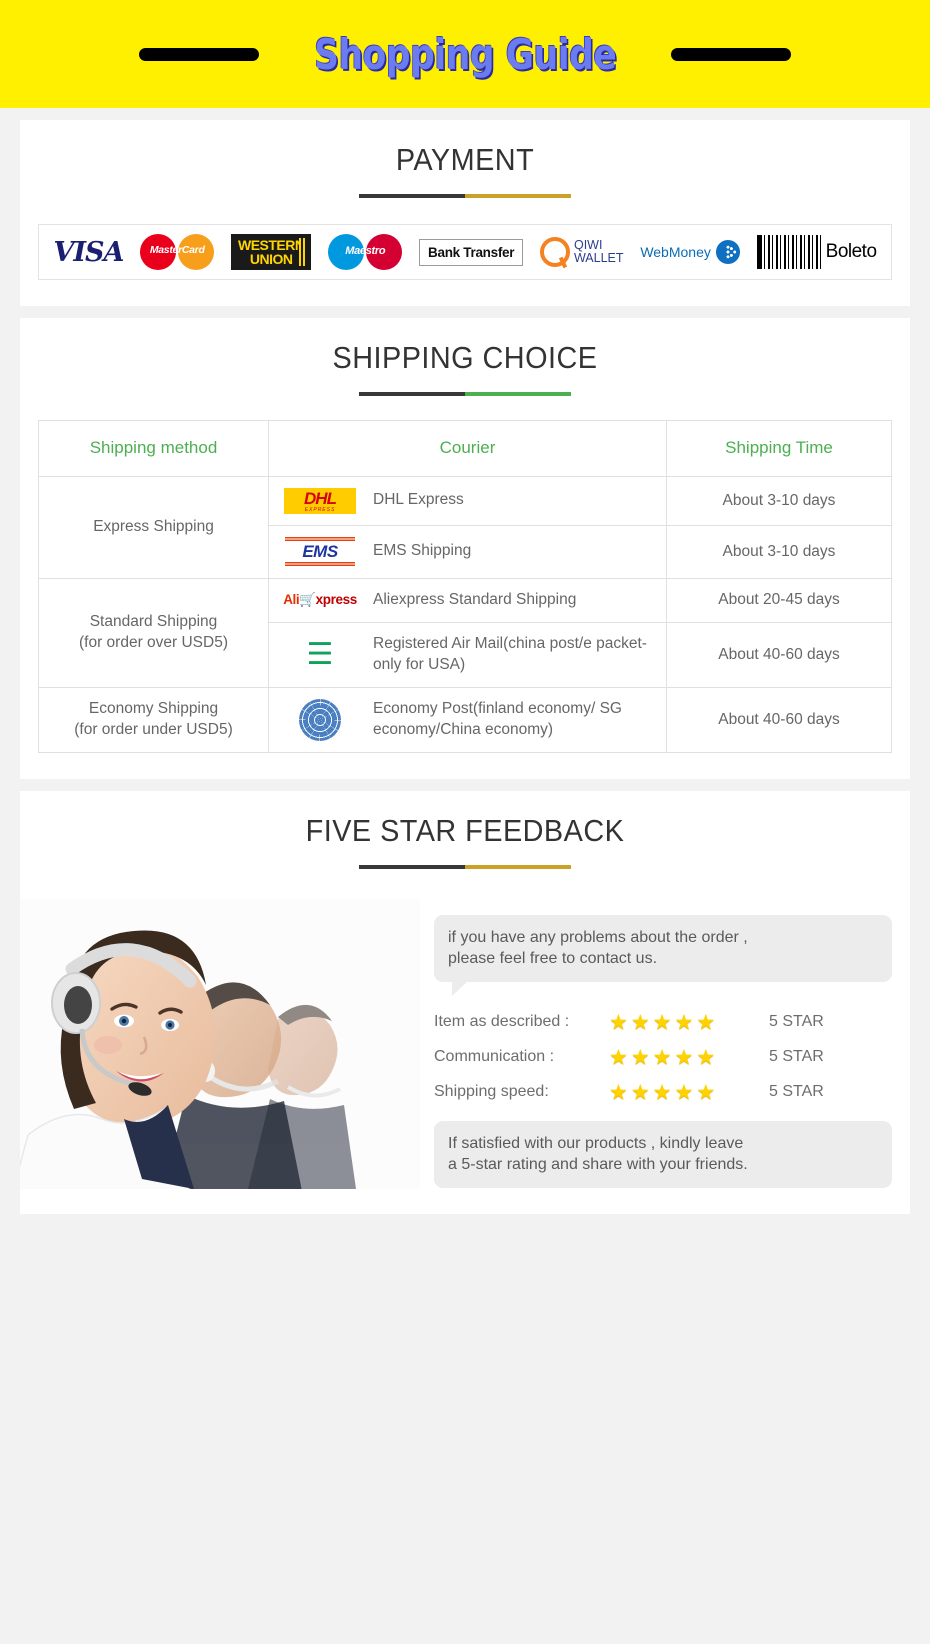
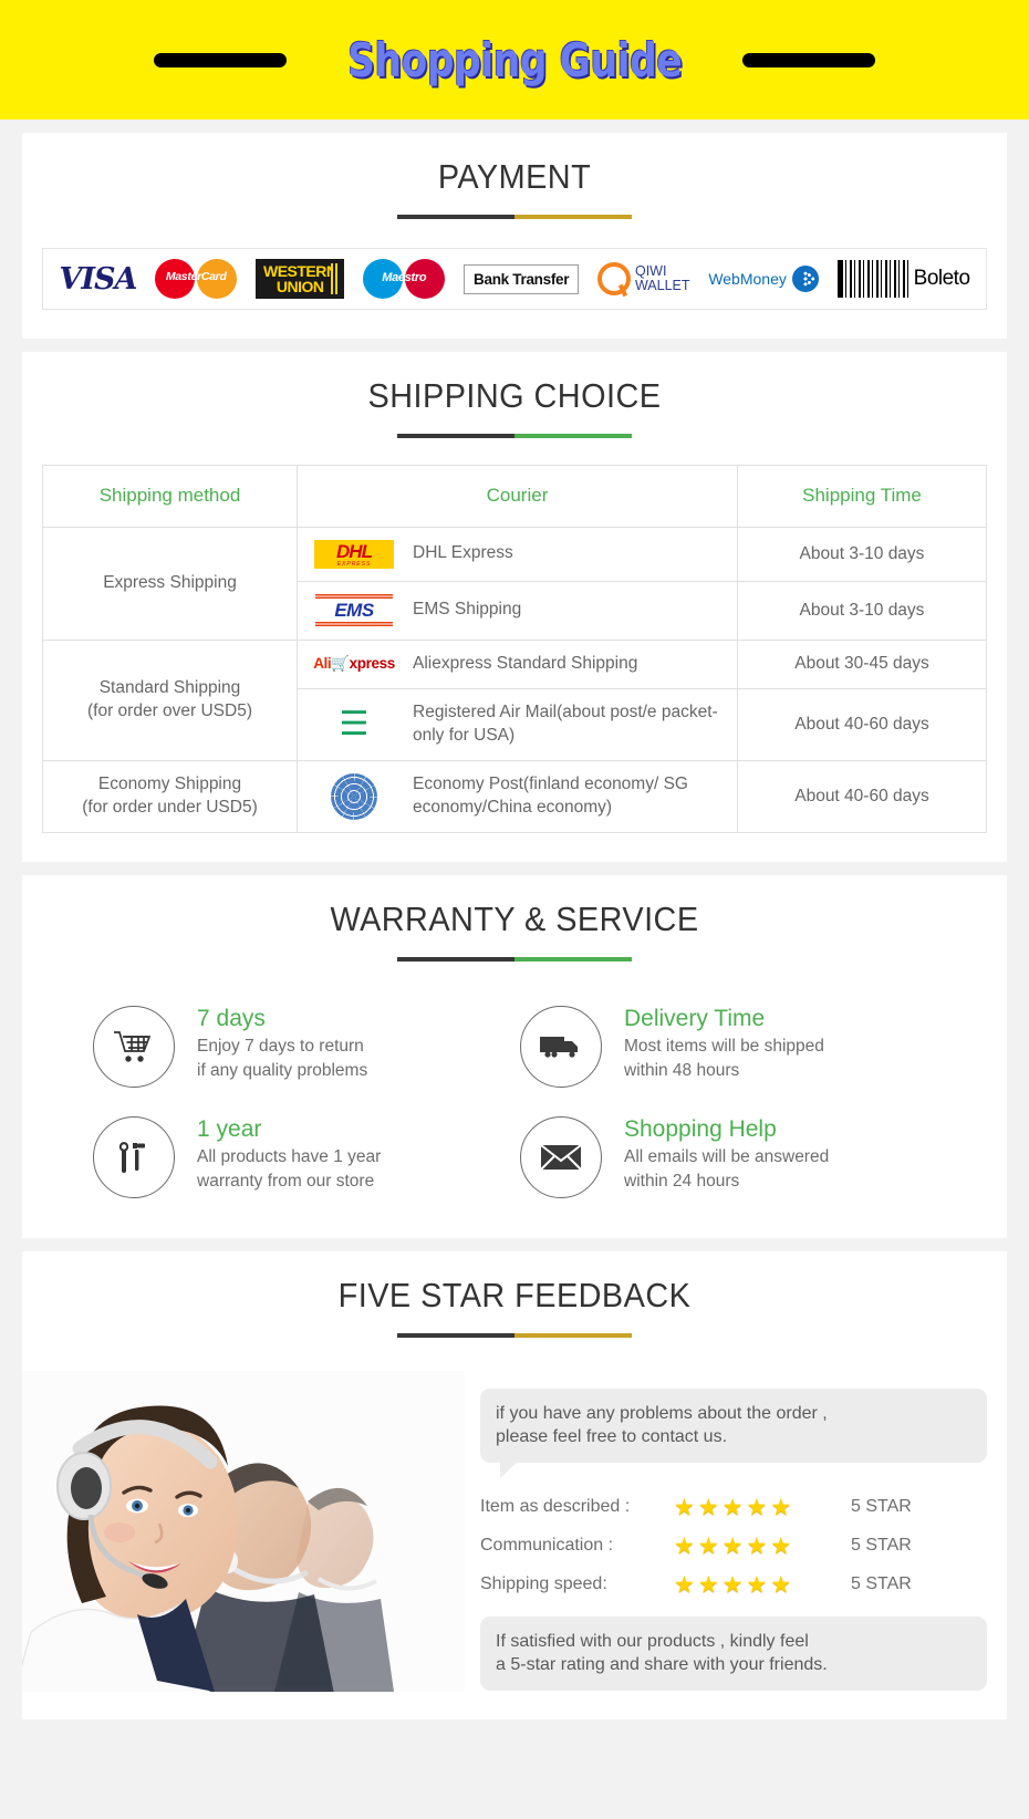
  Shopping Guide
  PAYMENT
  VISA
  MasterCard
  WESTER
  UNION
  Maestro
  Bank Transfer
  QIWI
  WALLET
  WebMoney
  Boleto
  SHIPPING CHOICE
  Shipping method	Courier	Shipping Time
  Express Shipping	DHL DHL Express	About 3-10 days
  EMS EMS Shipping	About 3-10 days
- Standard Shipping(for order over USD5)	Ali🛒xpress Aliexpress Standard Shipping	About 20-45 days
+ Standard Shipping(for order over USD5)	Ali🛒xpress Aliexpress Standard Shipping	About 30-45 days
- ☰ Registered Air Mail(china post/e packet-only for USA)	About 40-60 days
+ ☰ Registered Air Mail(about post/e packet-only for USA)	About 40-60 days
  Economy Shipping(for order under USD5)	Economy Post(finland economy/ SG economy/China economy)	About 40-60 days
+ WARRANTY & SERVICE
+ 7 days
+ Enjoy 7 days to return
+ if any quality problems
+ Delivery Time
+ Most items will be shipped
+ within 48 hours
+ 1 year
+ All products have 1 year
+ warranty from our store
+ Shopping Help
+ All emails will be answered
+ within 24 hours
  FIVE STAR FEEDBACK
  if you have any problems about the order ,
  please feel free to contact us.
  Item as described :
  ★
  ★
  ★
  ★
  ★
  5 STAR
  Communication :
  ★
  ★
  ★
  ★
  ★
  5 STAR
  Shipping speed:
  ★
  ★
  ★
  ★
  ★
  5 STAR
- If satisfied with our products , kindly leave
+ If satisfied with our products , kindly feel
  a 5-star rating and share with your friends.
